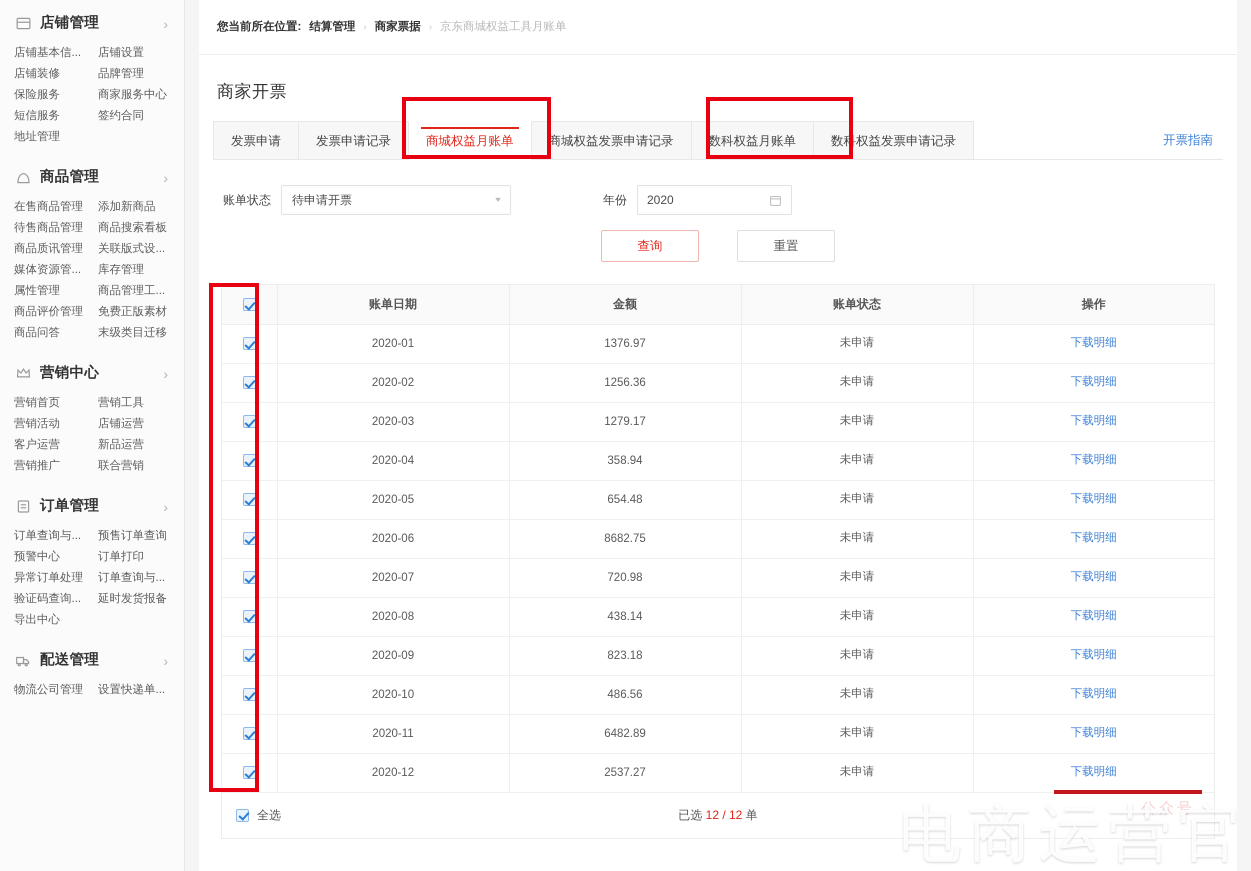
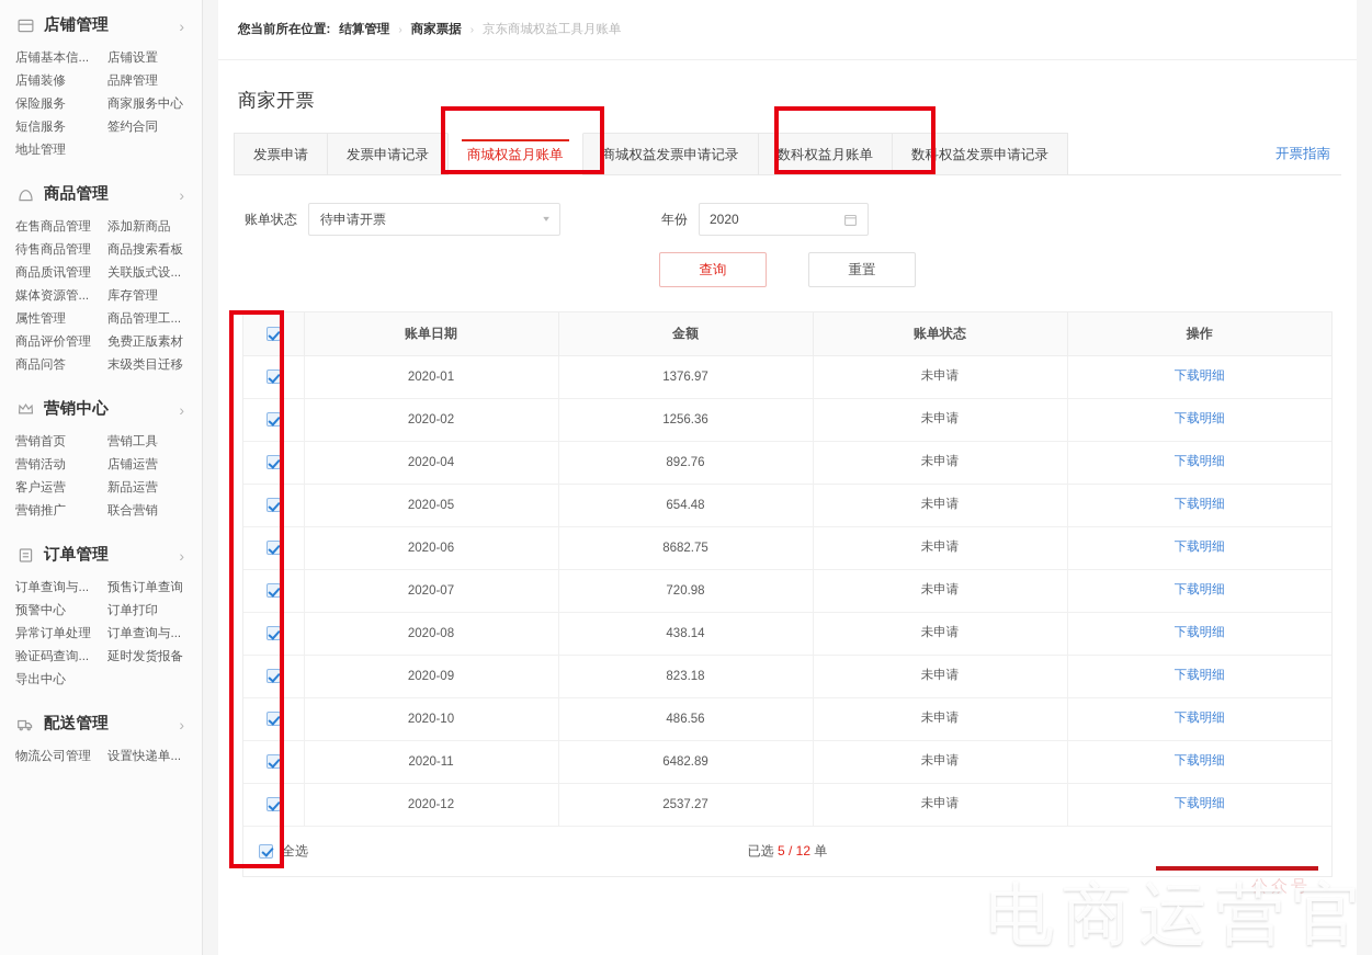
  店铺管理
  ›
  店铺基本信...
  店铺设置
  店铺装修
  品牌管理
  保险服务
  商家服务中心
  短信服务
  签约合同
  地址管理
  商品管理
  ›
  在售商品管理
  添加新商品
  待售商品管理
  商品搜索看板
  商品质讯管理
  关联版式设...
  媒体资源管...
  库存管理
  属性管理
  商品管理工...
  商品评价管理
  免费正版素材
  商品问答
  末级类目迁移
  营销中心
  ›
  营销首页
  营销工具
  营销活动
  店铺运营
  客户运营
  新品运营
  营销推广
  联合营销
  订单管理
  ›
  订单查询与...
  预售订单查询
  预警中心
  订单打印
  异常订单处理
  订单查询与...
  验证码查询...
  延时发货报备
  导出中心
  配送管理
  ›
  物流公司管理
  设置快递单...
  您当前所在位置:
  结算管理
  ›
  商家票据
  ›
  京东商城权益工具月账单
  商家开票
  发票申请
  发票申请记录
  商城权益月账单
  商城权益发票申请记录
  数科权益月账单
  数科权益发票申请记录
  开票指南
  账单状态
  待申请开票
  ▾
  年份
  2020
  查询
  重置
  	账单日期	金额	账单状态	操作
  	2020-01	1376.97	未申请	下载明细
  	2020-02	1256.36	未申请	下载明细
- 	2020-03	1279.17	未申请	下载明细
- 	2020-04	358.94	未申请	下载明细
+ 	2020-04	892.76	未申请	下载明细
  	2020-05	654.48	未申请	下载明细
  	2020-06	8682.75	未申请	下载明细
  	2020-07	720.98	未申请	下载明细
  	2020-08	438.14	未申请	下载明细
  	2020-09	823.18	未申请	下载明细
  	2020-10	486.56	未申请	下载明细
  	2020-11	6482.89	未申请	下载明细
  	2020-12	2537.27	未申请	下载明细
  全选
- 已选 12 / 12 单
+ 已选 5 / 12 单
  公众号
  电商运营官
